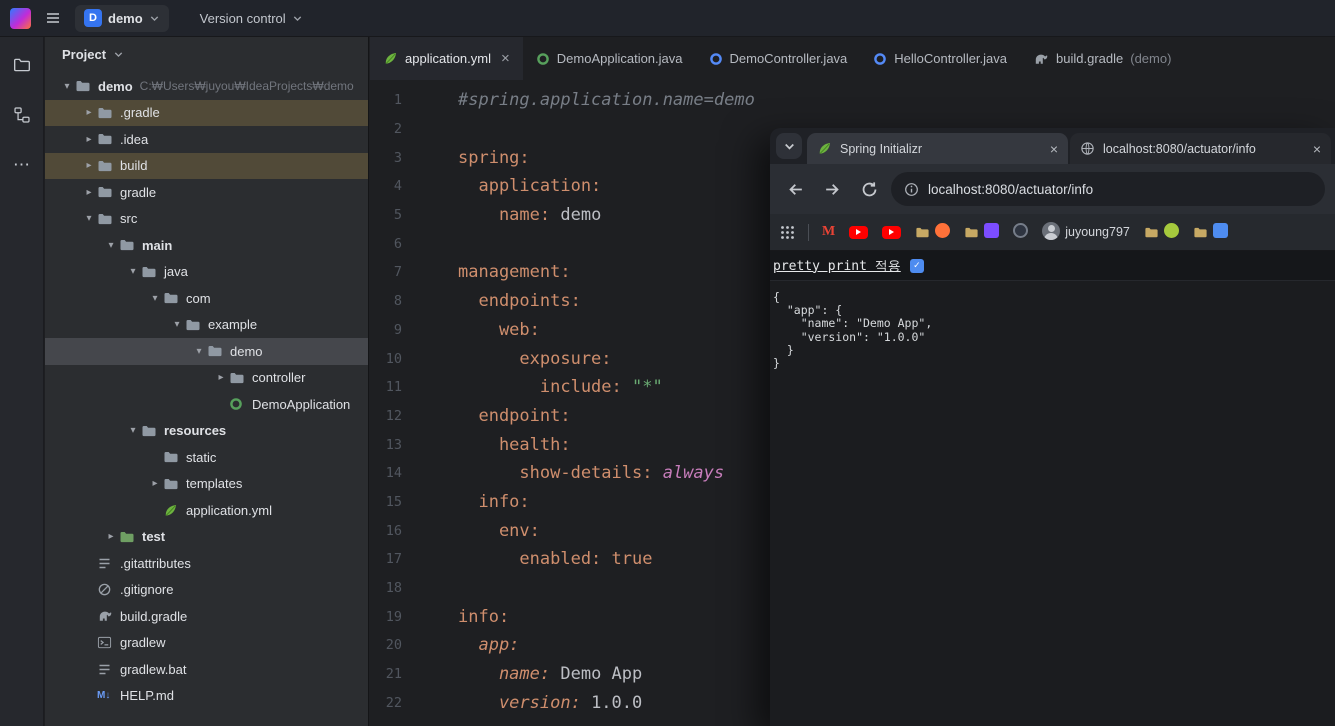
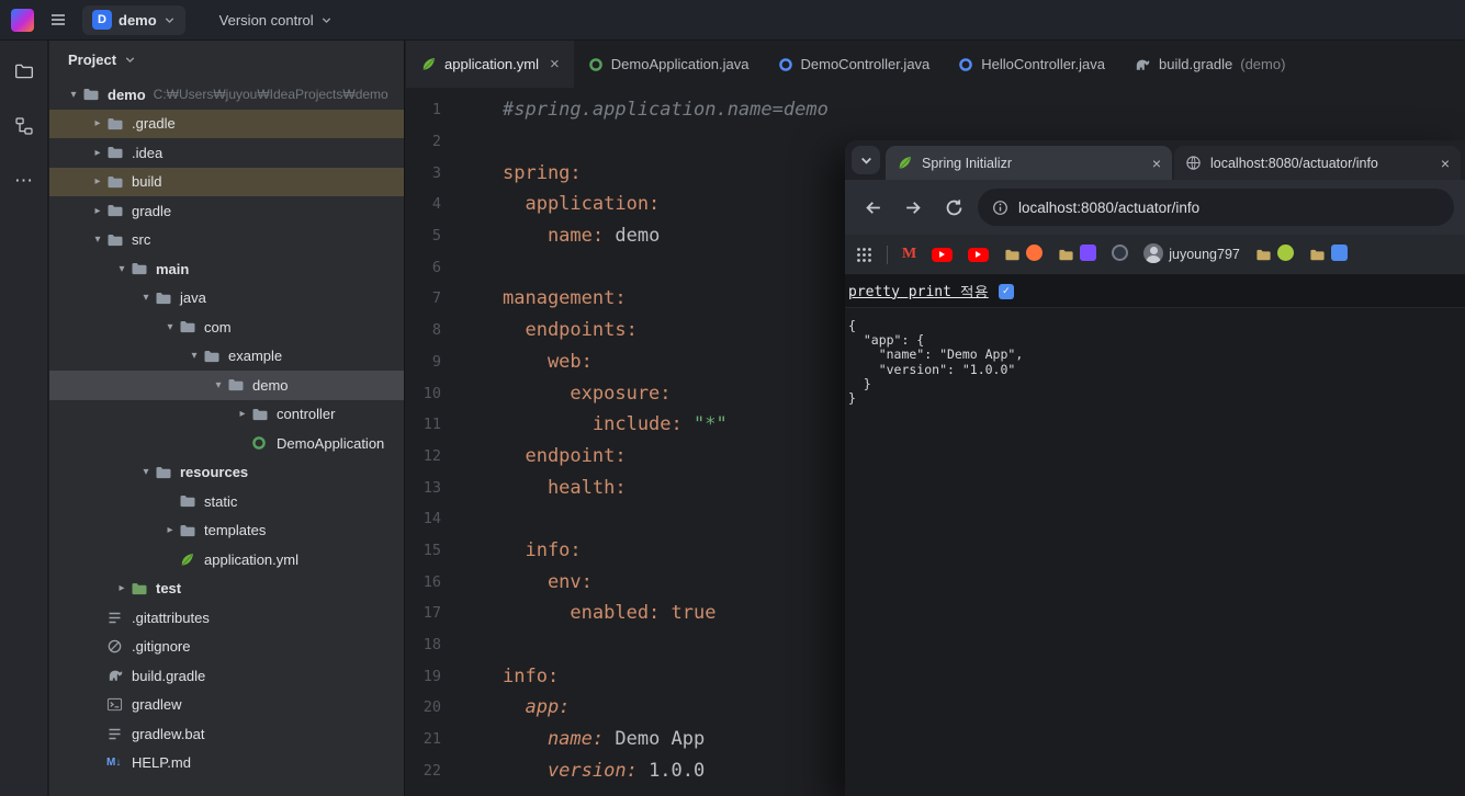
  D
  demo
  Version control
  ⋯
  Project
  ▾
  demo
  C:₩Users₩juyou₩IdeaProjects₩demo
  ▸
  .gradle
  ▸
  .idea
  ▸
  build
  ▸
  gradle
  ▾
  src
  ▾
  main
  ▾
  java
  ▾
  com
  ▾
  example
  ▾
  demo
  ▸
  controller
  DemoApplication
  ▾
  resources
  static
  ▸
  templates
  application.yml
  ▸
  test
  .gitattributes
  .gitignore
  build.gradle
  gradlew
  gradlew.bat
  M↓
  HELP.md
  application.yml
  ×
  DemoApplication.java
  DemoController.java
  HelloController.java
  build.gradle
  (demo)
  1
  #spring.application.name=demo
  2
  3
  spring:
  4
  application:
  5
  name: demo
  6
  7
  management:
  8
  endpoints:
  9
  web:
  10
  exposure:
  11
  include: "*"
  12
  endpoint:
  13
  health:
  14
- show-details: always
  15
  info:
  16
  env:
  17
  enabled: true
  18
  19
  info:
  20
  app:
  21
  name: Demo App
  22
  version: 1.0.0
  Spring Initializr
  ×
  localhost:8080/actuator/info
  ×
  localhost:8080/actuator/info
  M
  juyoung797
  pretty print 적용
  ✓
  {
  "app": {
  "name": "Demo App",
  "version": "1.0.0"
  }
  }
